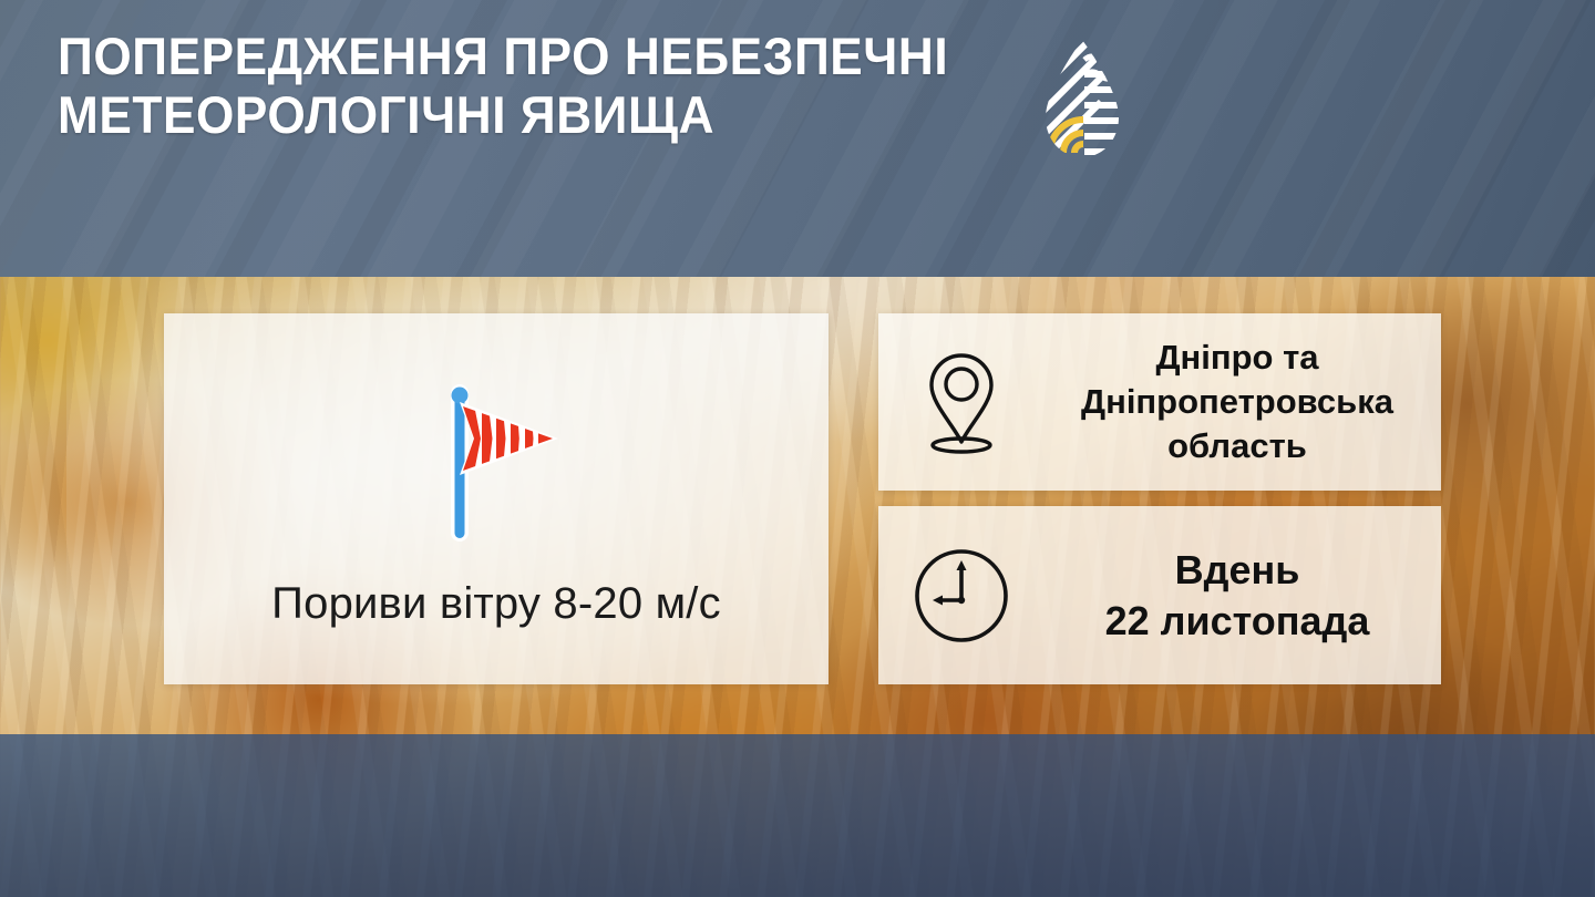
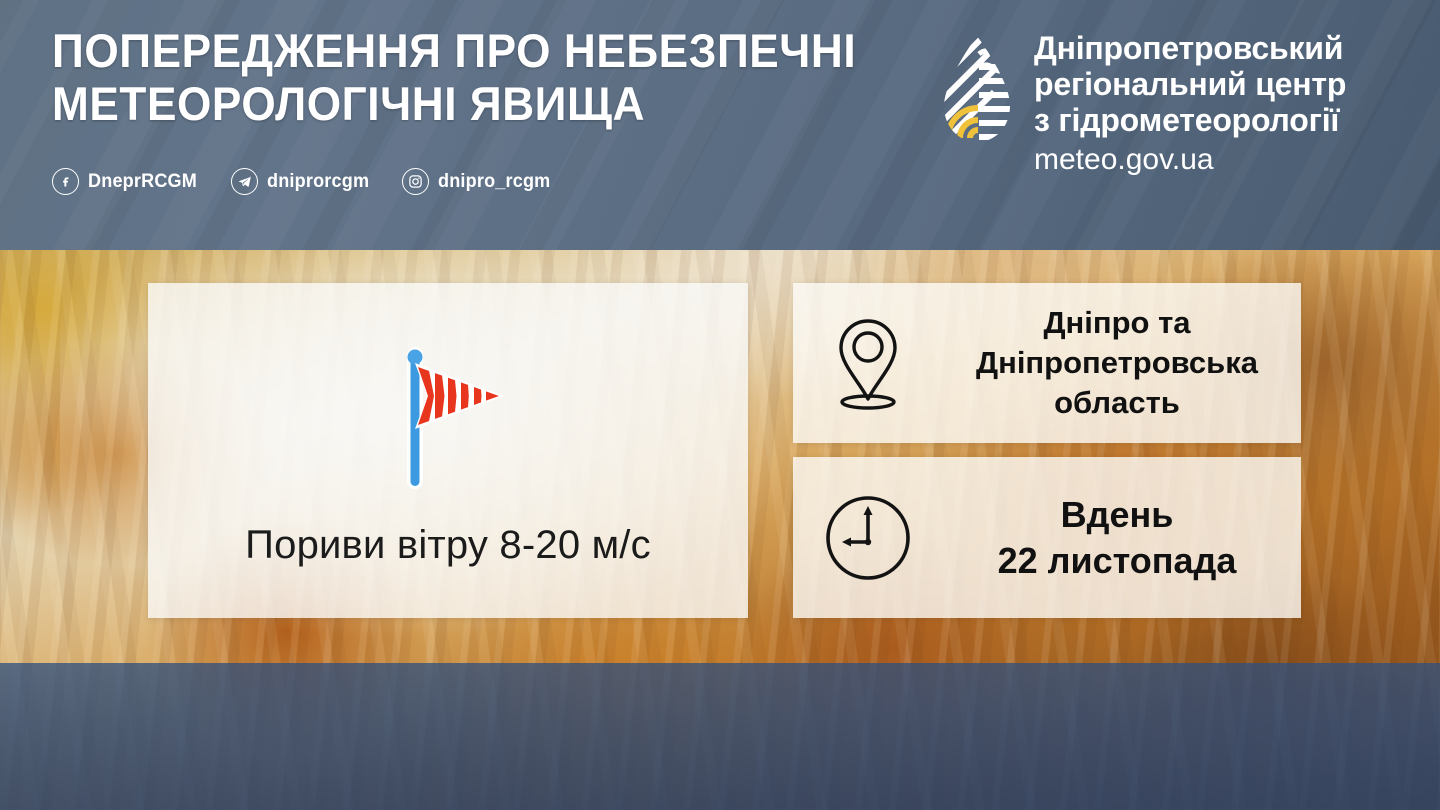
  ПОПЕРЕДЖЕННЯ ПРО НЕБЕЗПЕЧНІ
  МЕТЕОРОЛОГІЧНІ ЯВИЩА
+ DneprRCGM
+ dniprorcgm
+ dnipro_rcgm
+ Дніпропетровський
+ регіональний центр
+ з гідрометеорології
+ meteo.gov.ua
  Пориви вітру 8-20 м/с
  Дніпро та
  Дніпропетровська область
  Вдень
  22 листопада
